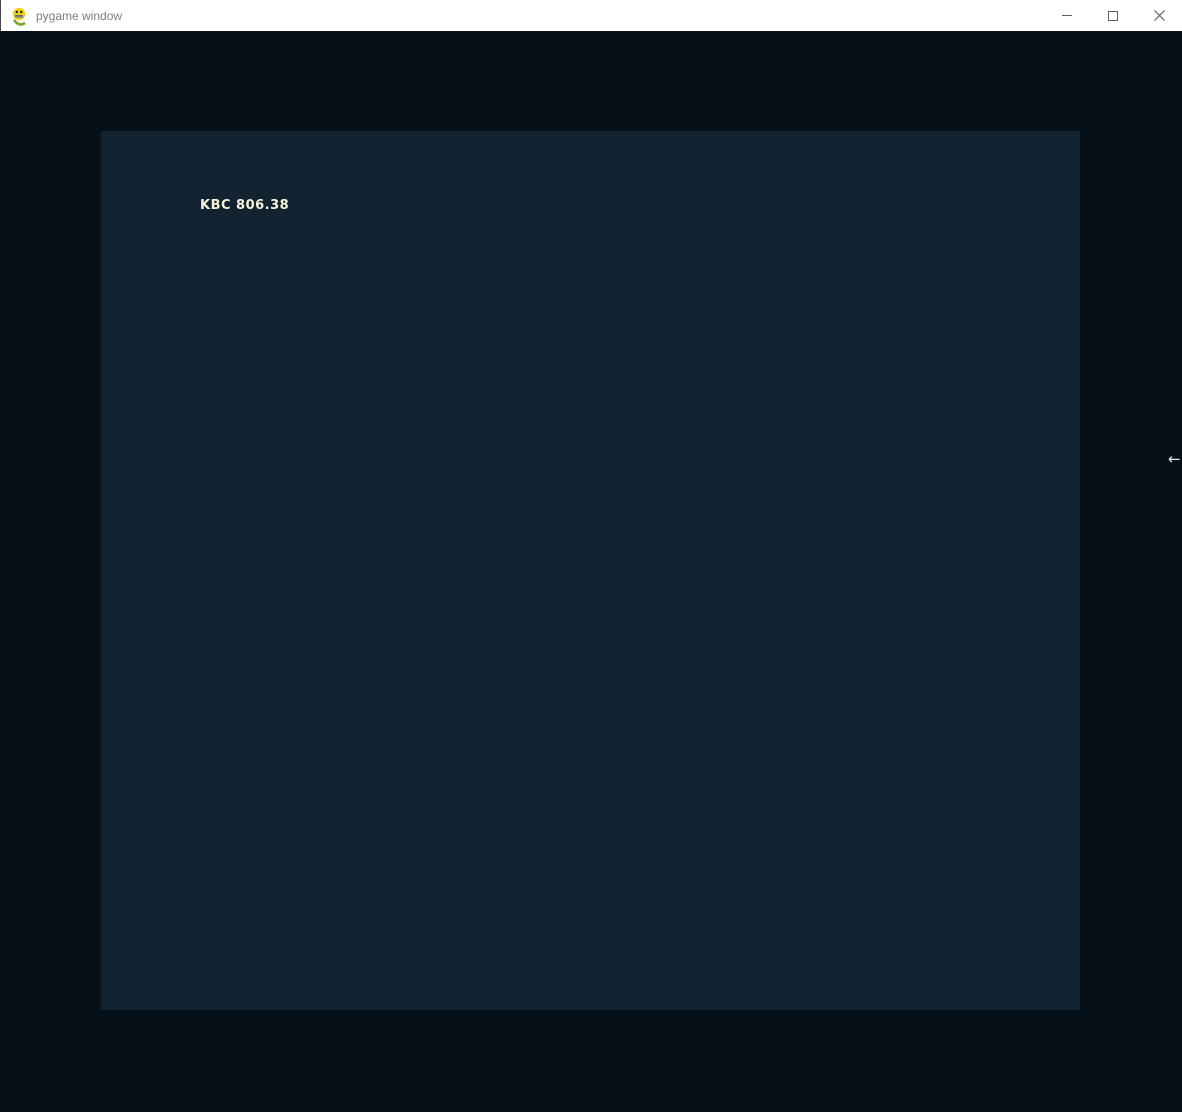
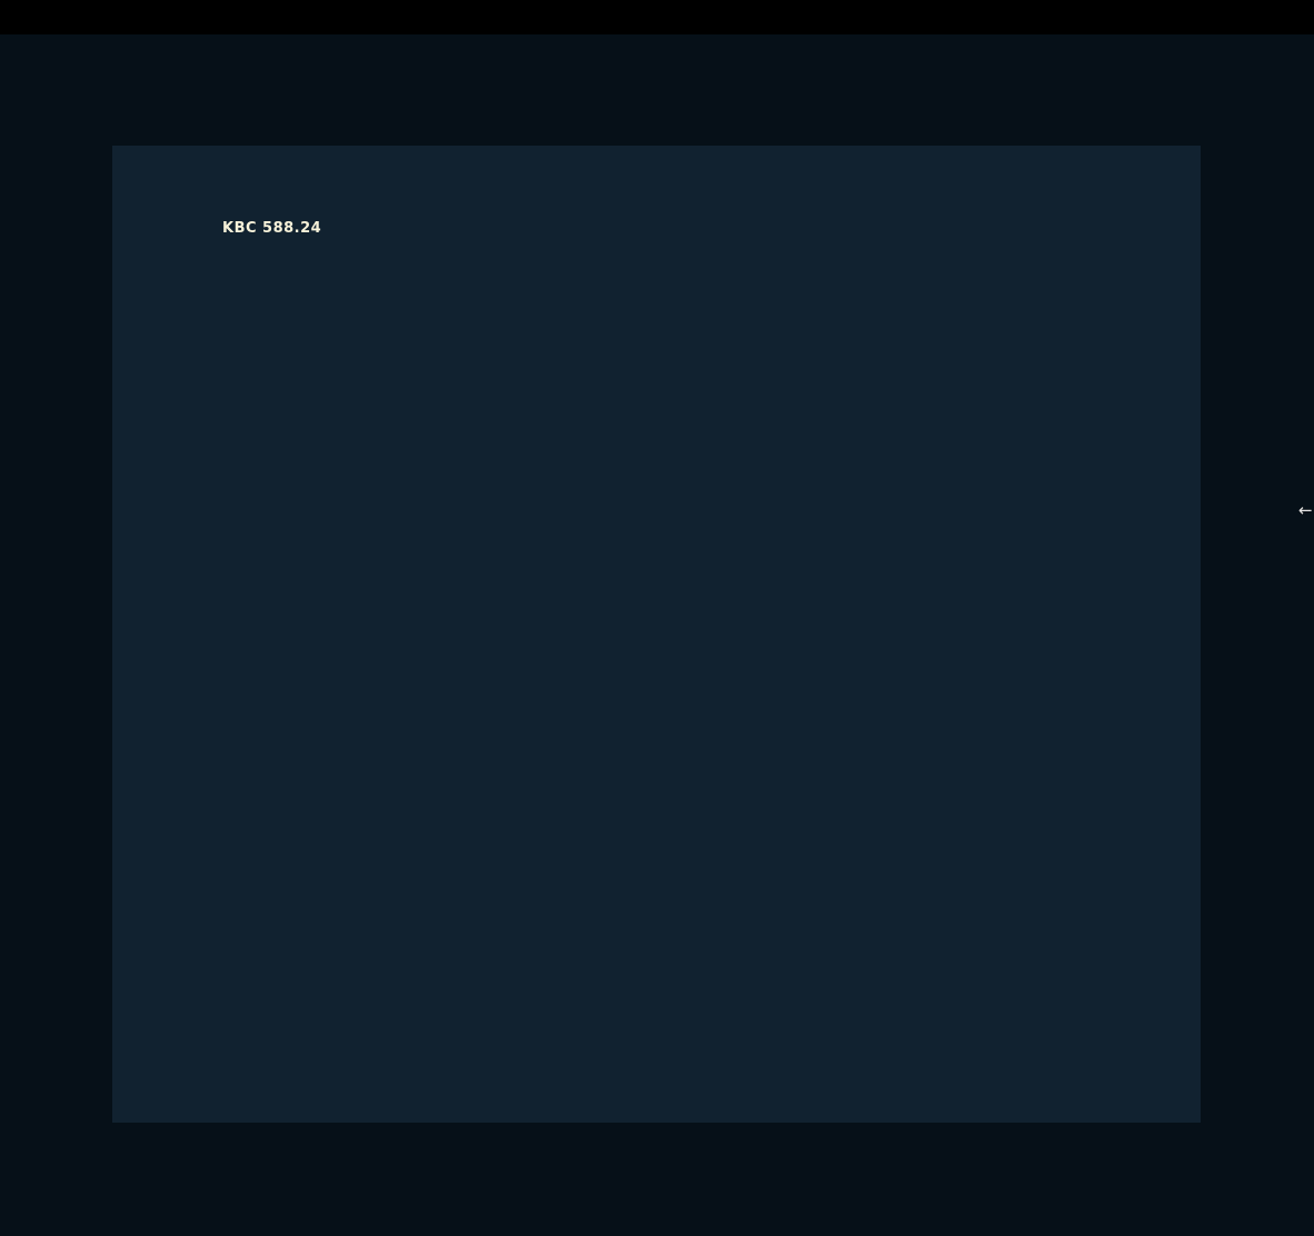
- pygame window
- KBC 806.38
+ KBC 588.24
  ←
